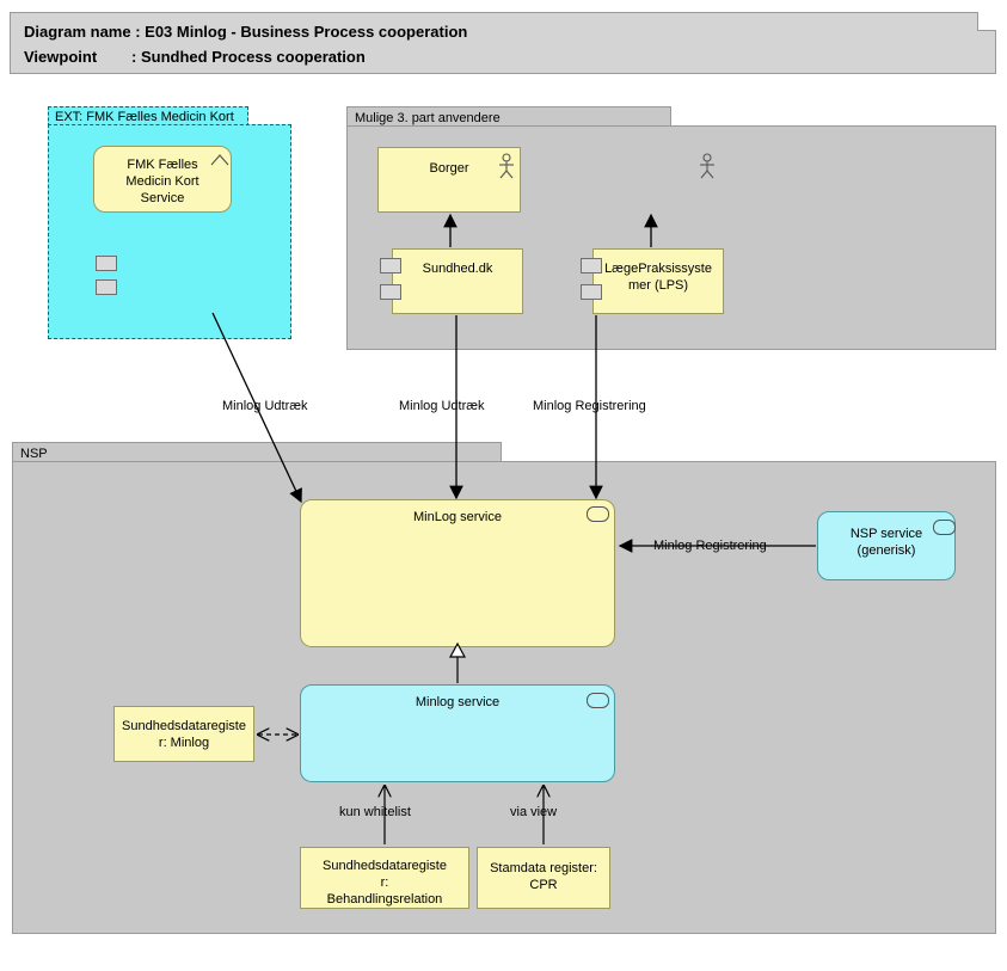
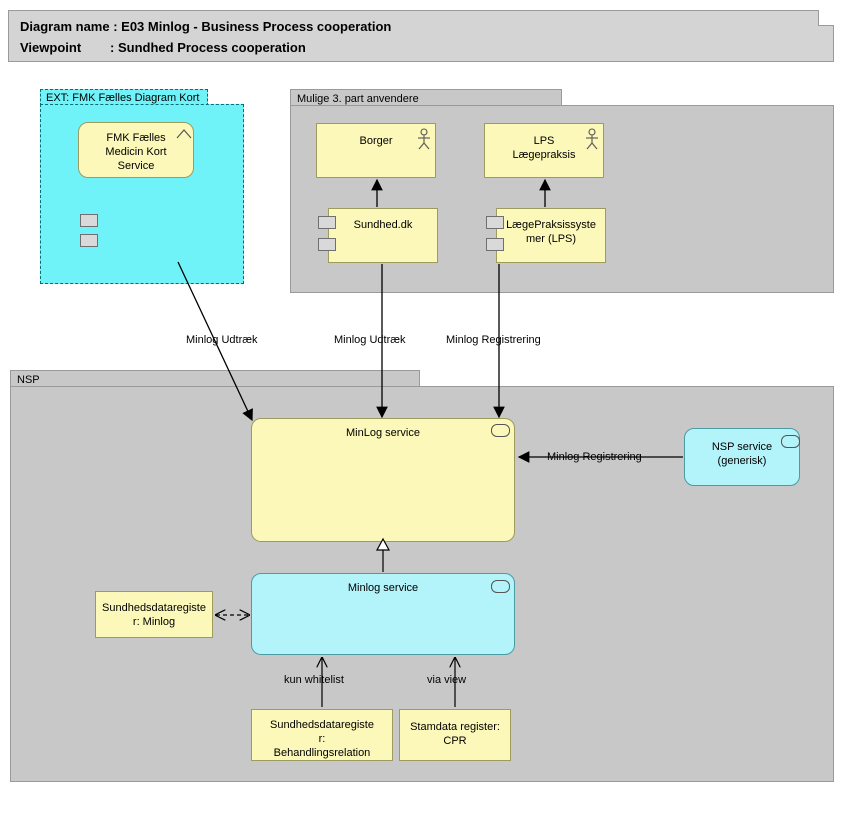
  Diagram name : E03 Minlog - Business Process cooperation
  Viewpoint : Sundhed Process cooperation
- EXT: FMK Fælles Medicin Kort
+ EXT: FMK Fælles Diagram Kort
  FMK Fælles
  Medicin Kort
  Service
  Mulige 3. part anvendere
  Borger
+ LPS
+ Lægepraksis
  Sundhed.dk
  LægePraksissyste
  mer (LPS)
  NSP
  MinLog service
  NSP service
  (generisk)
  Minlog service
  Sundhedsdataregiste
  r: Minlog
  Sundhedsdataregiste
  r:
  Behandlingsrelation
  Stamdata register:
  CPR
  Minlog Udtræk
  Minlog Udtræk
  Minlog Registrering
  Minlog Registrering
  kun whitelist
  via view
